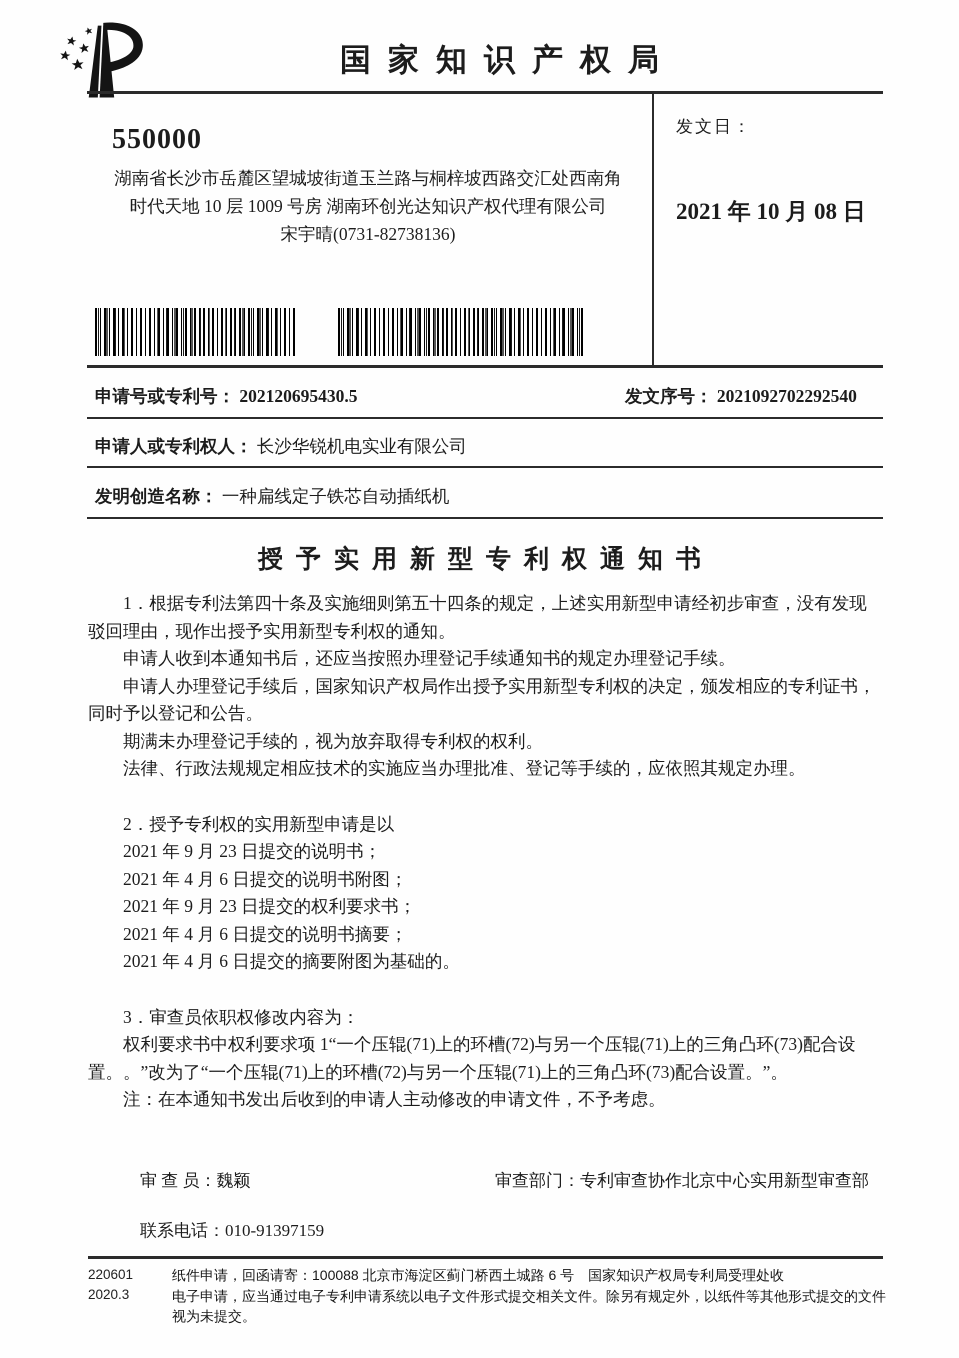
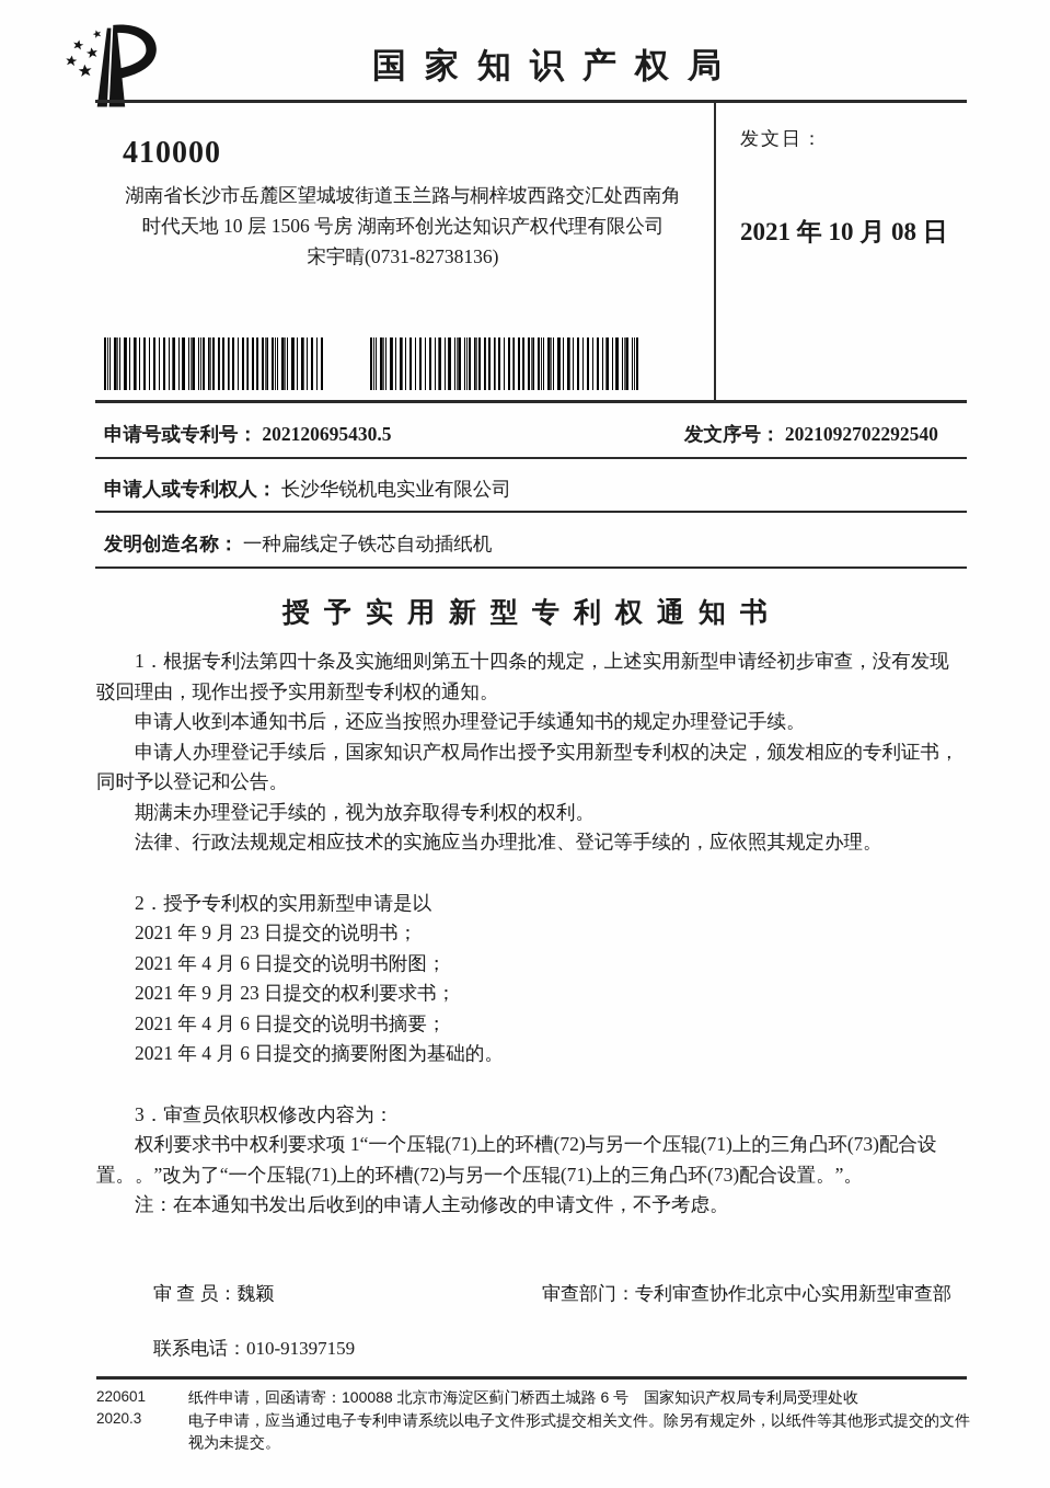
  国家知识产权局
  发文日：
  2021 年 10 月 08 日
- 550000
+ 410000
  湖南省长沙市岳麓区望城坡街道玉兰路与桐梓坡西路交汇处西南角
- 时代天地 10 层 1009 号房 湖南环创光达知识产权代理有限公司
+ 时代天地 10 层 1506 号房 湖南环创光达知识产权代理有限公司
  宋宇晴(0731-82738136)
  申请号或专利号： 202120695430.5
  发文序号： 2021092702292540
  申请人或专利权人： 长沙华锐机电实业有限公司
  发明创造名称： 一种扁线定子铁芯自动插纸机
  授予实用新型专利权通知书
  1．根据专利法第四十条及实施细则第五十四条的规定，上述实用新型申请经初步审查，没有发现驳回理由，现作出授予实用新型专利权的通知。
  申请人收到本通知书后，还应当按照办理登记手续通知书的规定办理登记手续。
  申请人办理登记手续后，国家知识产权局作出授予实用新型专利权的决定，颁发相应的专利证书，同时予以登记和公告。
  期满未办理登记手续的，视为放弃取得专利权的权利。
  法律、行政法规规定相应技术的实施应当办理批准、登记等手续的，应依照其规定办理。
  2．授予专利权的实用新型申请是以
  2021 年 9 月 23 日提交的说明书；
  2021 年 4 月 6 日提交的说明书附图；
  2021 年 9 月 23 日提交的权利要求书；
  2021 年 4 月 6 日提交的说明书摘要；
  2021 年 4 月 6 日提交的摘要附图为基础的。
  3．审查员依职权修改内容为：
  权利要求书中权利要求项 1“一个压辊(71)上的环槽(72)与另一个压辊(71)上的三角凸环(73)配合设置。。”改为了“一个压辊(71)上的环槽(72)与另一个压辊(71)上的三角凸环(73)配合设置。”。
  注：在本通知书发出后收到的申请人主动修改的申请文件，不予考虑。
  审 查 员：魏颖
  审查部门：专利审查协作北京中心实用新型审查部
  联系电话：010-91397159
  220601
  2020.3
  纸件申请，回函请寄：100088 北京市海淀区蓟门桥西土城路 6 号 国家知识产权局专利局受理处收
  电子申请，应当通过电子专利申请系统以电子文件形式提交相关文件。除另有规定外，以纸件等其他形式提交的文件视为未提交。
